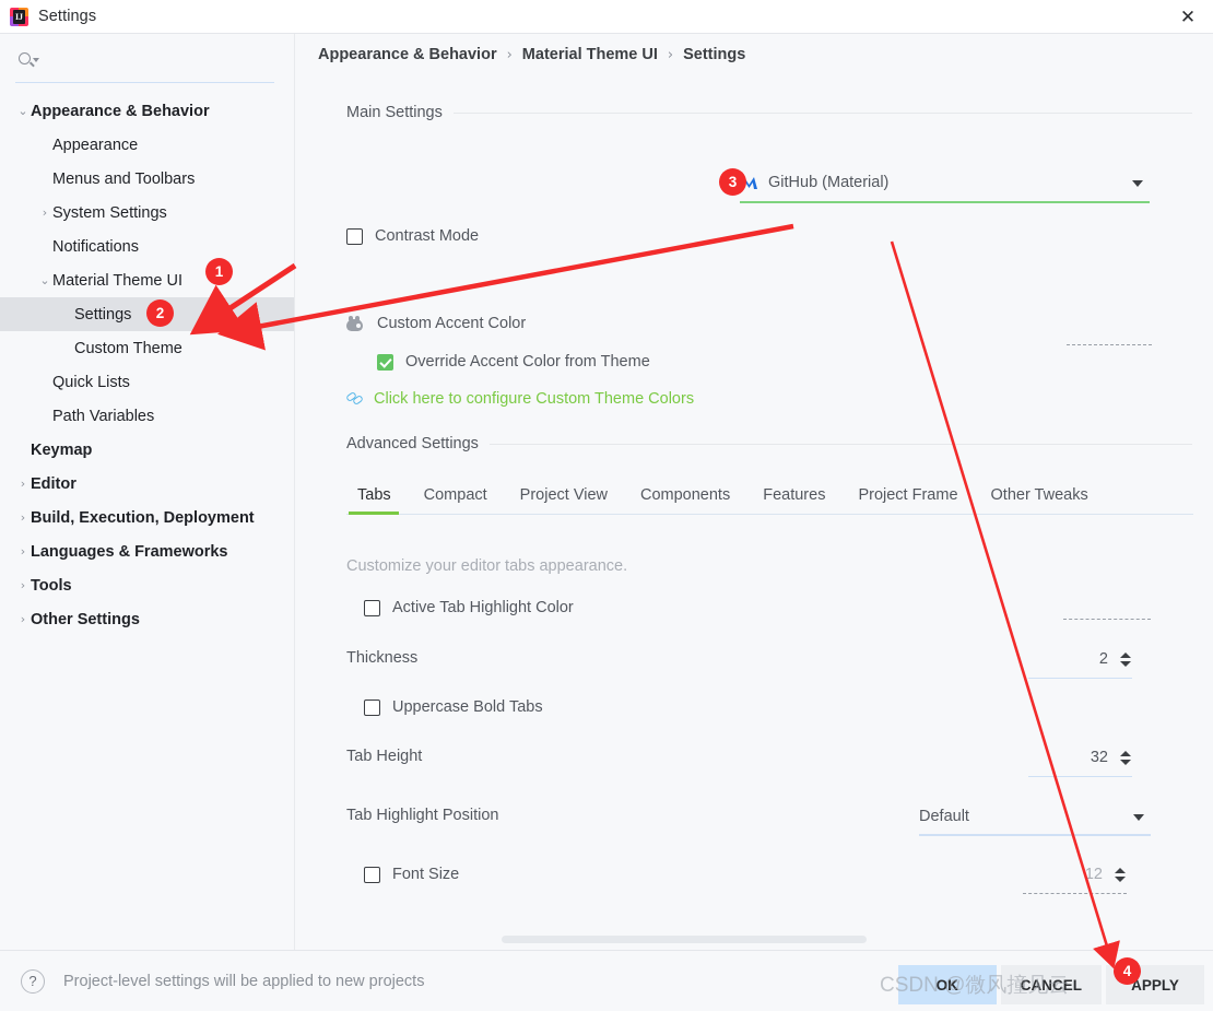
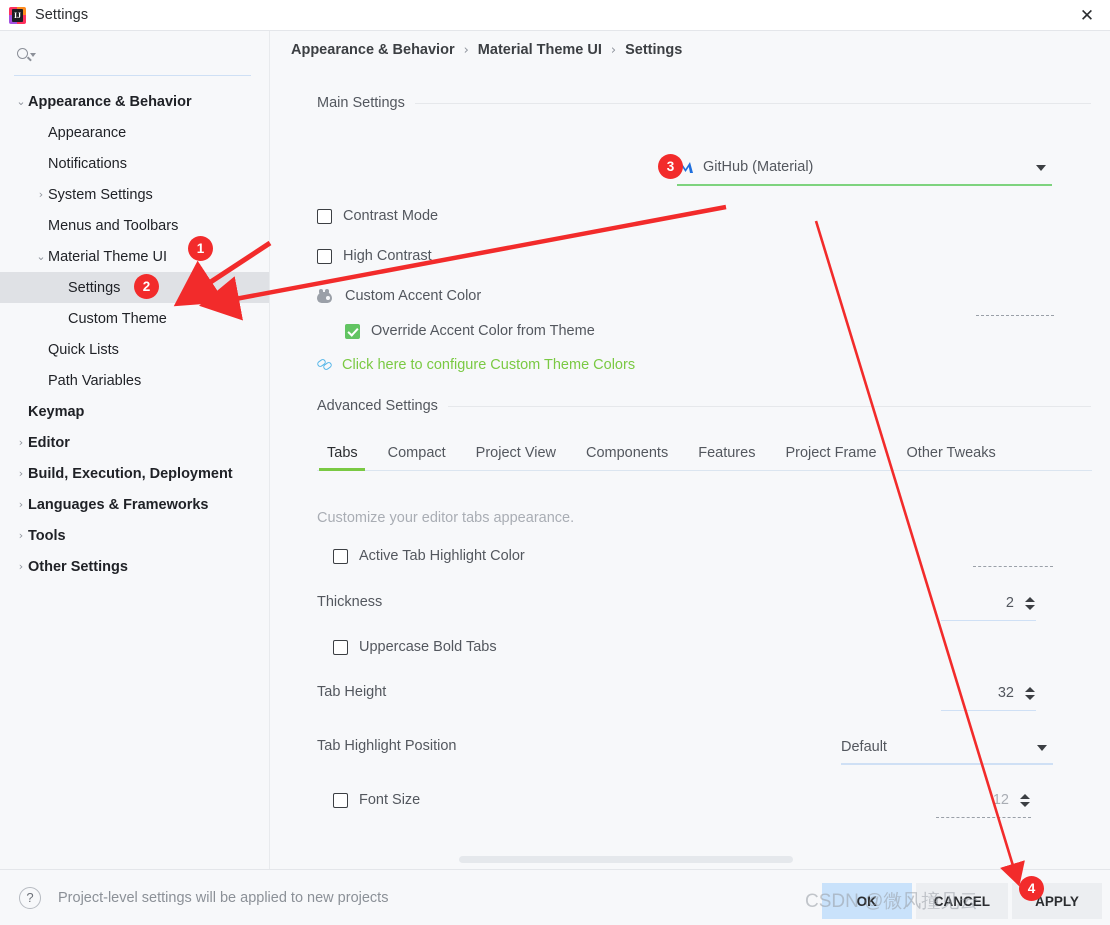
  IJ
  Settings
  ✕
  ⌄
  Appearance & Behavior
  Appearance
- Menus and Toolbars
+ Notifications
  ›
  System Settings
- Notifications
+ Menus and Toolbars
  ⌄
  Material Theme UI
  Settings
  Custom Theme
  Quick Lists
  Path Variables
  Keymap
  ›
  Editor
  ›
  Build, Execution, Deployment
  ›
  Languages & Frameworks
  ›
  Tools
  ›
  Other Settings
  Appearance & Behavior
  ›
  Material Theme UI
  ›
  Settings
  Main Settings
  GitHub (Material)
  Contrast Mode
+ High Contrast
  Custom Accent Color
  Override Accent Color from Theme
  Click here to configure Custom Theme Colors
  Advanced Settings
  Tabs
  Compact
  Project View
  Components
  Features
  Project Frame
  Other Tweaks
  Customize your editor tabs appearance.
  Active Tab Highlight Color
  Thickness
  2
  Uppercase Bold Tabs
  Tab Height
  32
  Tab Highlight Position
  Default
  Font Size
  12
  ?
  Project-level settings will be applied to new projects
  OK
  CANCEL
  APPLY
  1
  2
  3
  4
  CSDN @微风撞见云
